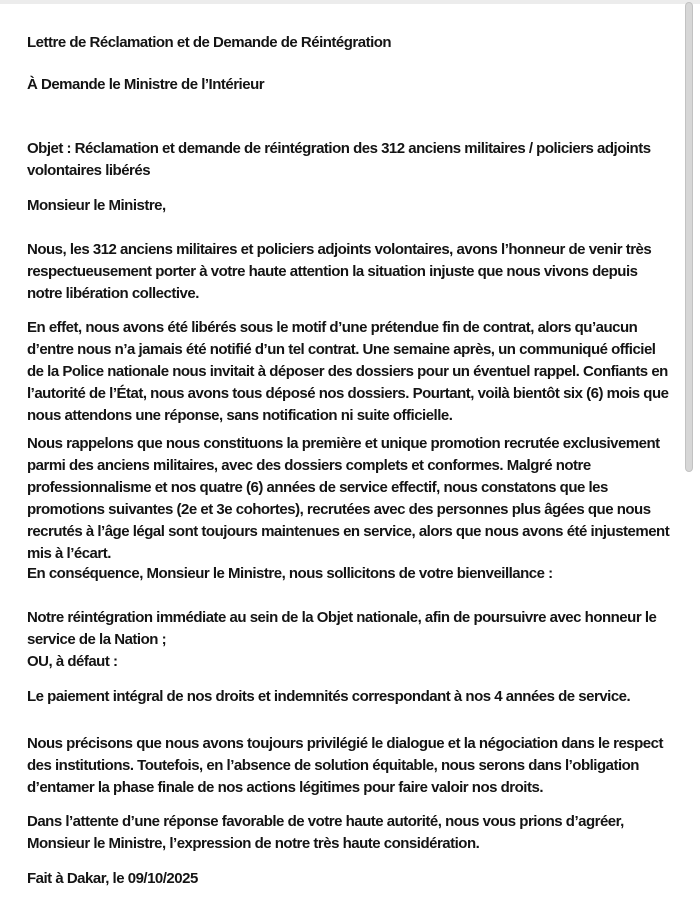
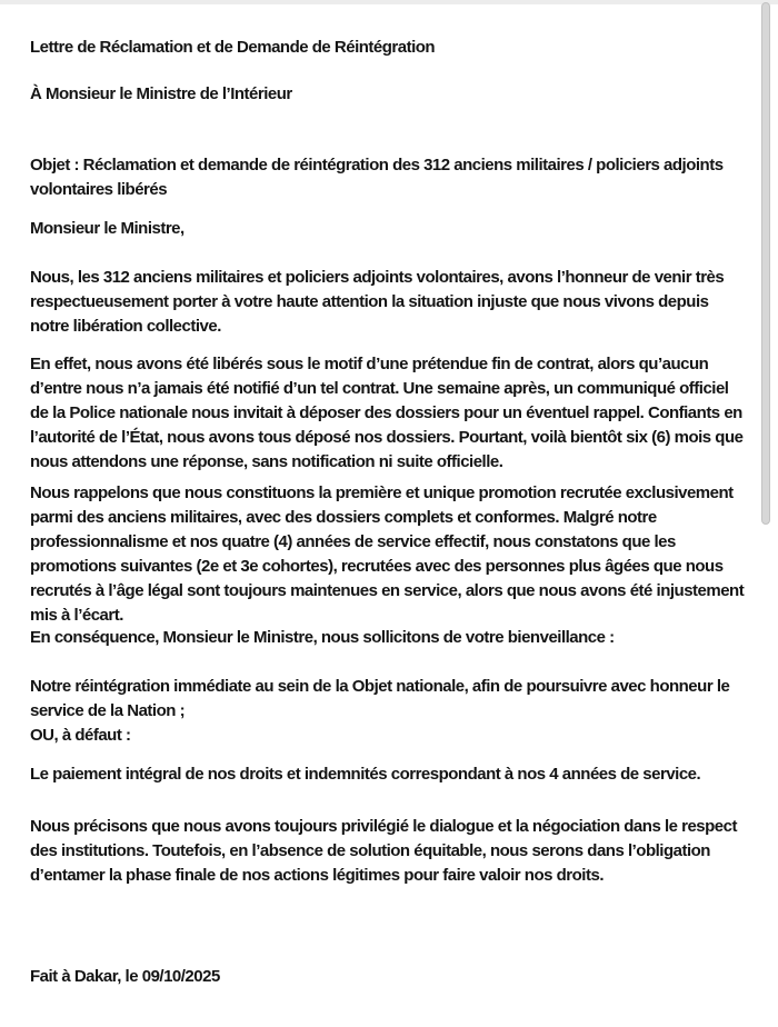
  Lettre de Réclamation et de Demande de Réintégration
- À Demande le Ministre de l’Intérieur
+ À Monsieur le Ministre de l’Intérieur
  Objet : Réclamation et demande de réintégration des 312 anciens militaires / policiers adjoints volontaires libérés
  Monsieur le Ministre,
  Nous, les 312 anciens militaires et policiers adjoints volontaires, avons l’honneur de venir très respectueusement porter à votre haute attention la situation injuste que nous vivons depuis notre libération collective.
  En effet, nous avons été libérés sous le motif d’une prétendue fin de contrat, alors qu’aucun d’entre nous n’a jamais été notifié d’un tel contrat. Une semaine après, un communiqué officiel de la Police nationale nous invitait à déposer des dossiers pour un éventuel rappel. Confiants en l’autorité de l’État, nous avons tous déposé nos dossiers. Pourtant, voilà bientôt six (6) mois que nous attendons une réponse, sans notification ni suite officielle.
- Nous rappelons que nous constituons la première et unique promotion recrutée exclusivement parmi des anciens militaires, avec des dossiers complets et conformes. Malgré notre professionnalisme et nos quatre (6) années de service effectif, nous constatons que les promotions suivantes (2e et 3e cohortes), recrutées avec des personnes plus âgées que nous recrutés à l’âge légal sont toujours maintenues en service, alors que nous avons été injustement mis à l’écart.
+ Nous rappelons que nous constituons la première et unique promotion recrutée exclusivement parmi des anciens militaires, avec des dossiers complets et conformes. Malgré notre professionnalisme et nos quatre (4) années de service effectif, nous constatons que les promotions suivantes (2e et 3e cohortes), recrutées avec des personnes plus âgées que nous recrutés à l’âge légal sont toujours maintenues en service, alors que nous avons été injustement mis à l’écart.
  En conséquence, Monsieur le Ministre, nous sollicitons de votre bienveillance :
  Notre réintégration immédiate au sein de la Objet nationale, afin de poursuivre avec honneur le service de la Nation ;
  OU, à défaut :
  Le paiement intégral de nos droits et indemnités correspondant à nos 4 années de service.
  Nous précisons que nous avons toujours privilégié le dialogue et la négociation dans le respect des institutions. Toutefois, en l’absence de solution équitable, nous serons dans l’obligation d’entamer la phase finale de nos actions légitimes pour faire valoir nos droits.
- Dans l’attente d’une réponse favorable de votre haute autorité, nous vous prions d’agréer, Monsieur le Ministre, l’expression de notre très haute considération.
  Fait à Dakar, le 09/10/2025
